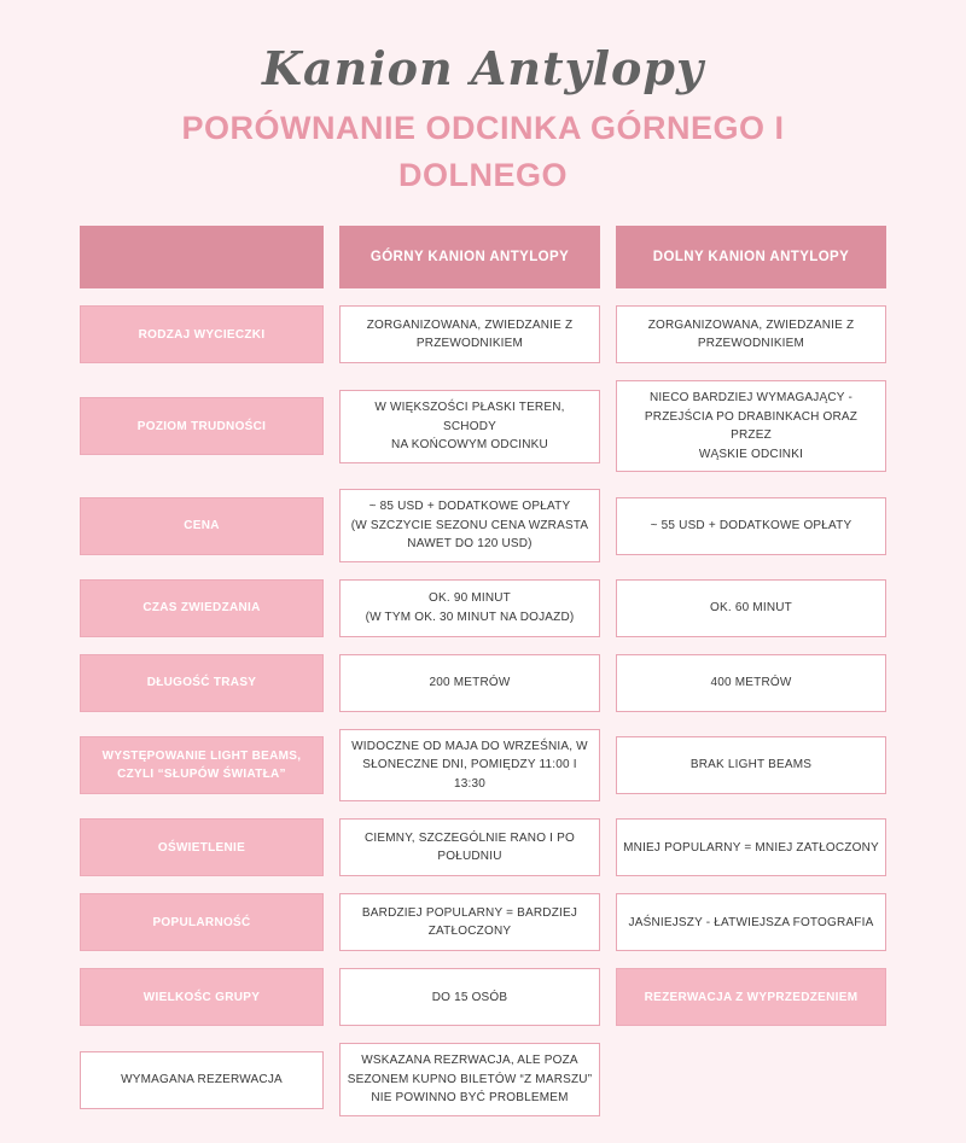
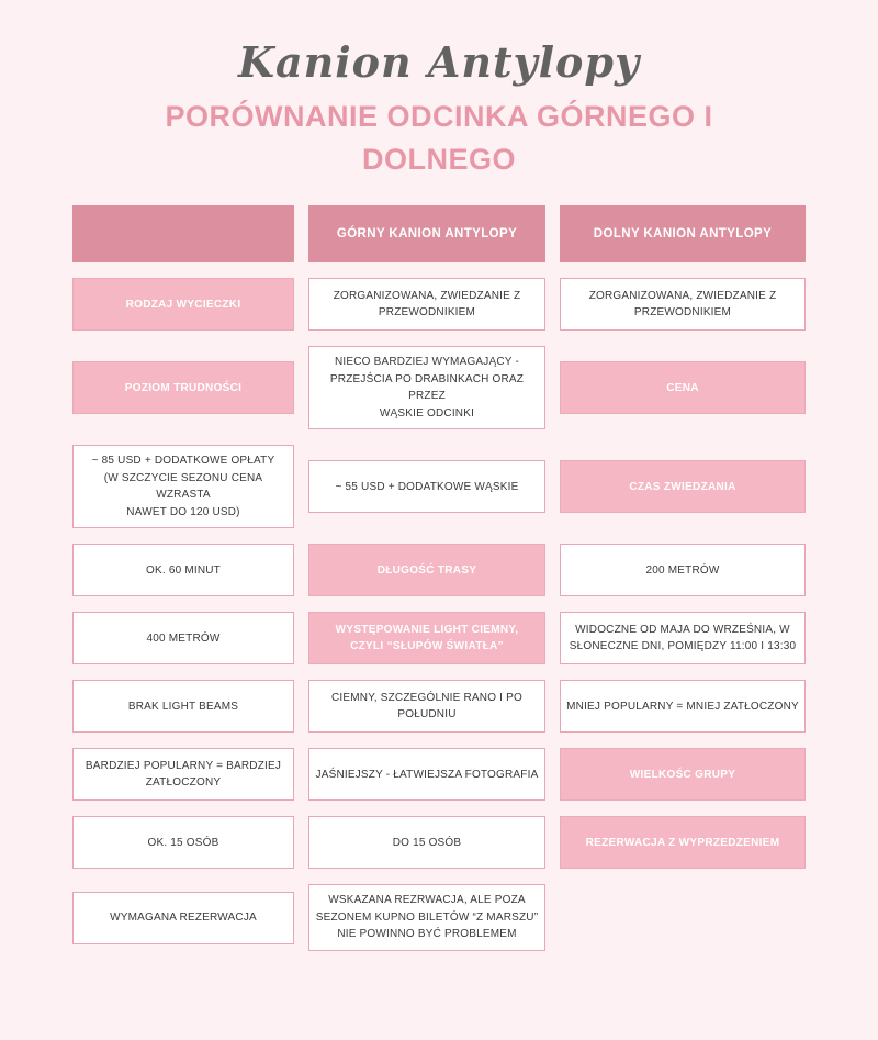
  Kanion Antylopy
  PORÓWNANIE ODCINKA GÓRNEGO I DOLNEGO
  GÓRNY KANION ANTYLOPY
  DOLNY KANION ANTYLOPY
  RODZAJ WYCIECZKI
  ZORGANIZOWANA, ZWIEDZANIE Z
  PRZEWODNIKIEM
  ZORGANIZOWANA, ZWIEDZANIE Z
  PRZEWODNIKIEM
  POZIOM TRUDNOŚCI
- W WIĘKSZOŚCI PŁASKI TEREN, SCHODY
- NA KOŃCOWYM ODCINKU
  NIECO BARDZIEJ WYMAGAJĄCY -
  PRZEJŚCIA PO DRABINKACH ORAZ PRZEZ
  WĄSKIE ODCINKI
  CENA
  ~ 85 USD + DODATKOWE OPŁATY
  (W SZCZYCIE SEZONU CENA WZRASTA
  NAWET DO 120 USD)
- ~ 55 USD + DODATKOWE OPŁATY
+ ~ 55 USD + DODATKOWE WĄSKIE
  CZAS ZWIEDZANIA
- OK. 90 MINUT
- (W TYM OK. 30 MINUT NA DOJAZD)
  OK. 60 MINUT
  DŁUGOŚĆ TRASY
  200 METRÓW
  400 METRÓW
- WYSTĘPOWANIE LIGHT BEAMS, CZYLI “SŁUPÓW ŚWIATŁA”
+ WYSTĘPOWANIE LIGHT CIEMNY, CZYLI “SŁUPÓW ŚWIATŁA”
  WIDOCZNE OD MAJA DO WRZEŚNIA, W
  SŁONECZNE DNI, POMIĘDZY 11:00 I 13:30
  BRAK LIGHT BEAMS
- OŚWIETLENIE
  CIEMNY, SZCZEGÓLNIE RANO I PO
  POŁUDNIU
  MNIEJ POPULARNY = MNIEJ ZATŁOCZONY
- POPULARNOŚĆ
  BARDZIEJ POPULARNY = BARDZIEJ
  ZATŁOCZONY
  JAŚNIEJSZY - ŁATWIEJSZA FOTOGRAFIA
  WIELKOŚC GRUPY
+ OK. 15 OSÓB
  DO 15 OSÓB
  REZERWACJA Z WYPRZEDZENIEM
  WYMAGANA REZERWACJA
  WSKAZANA REZRWACJA, ALE POZA
  SEZONEM KUPNO BILETÓW “Z MARSZU”
  NIE POWINNO BYĆ PROBLEMEM
